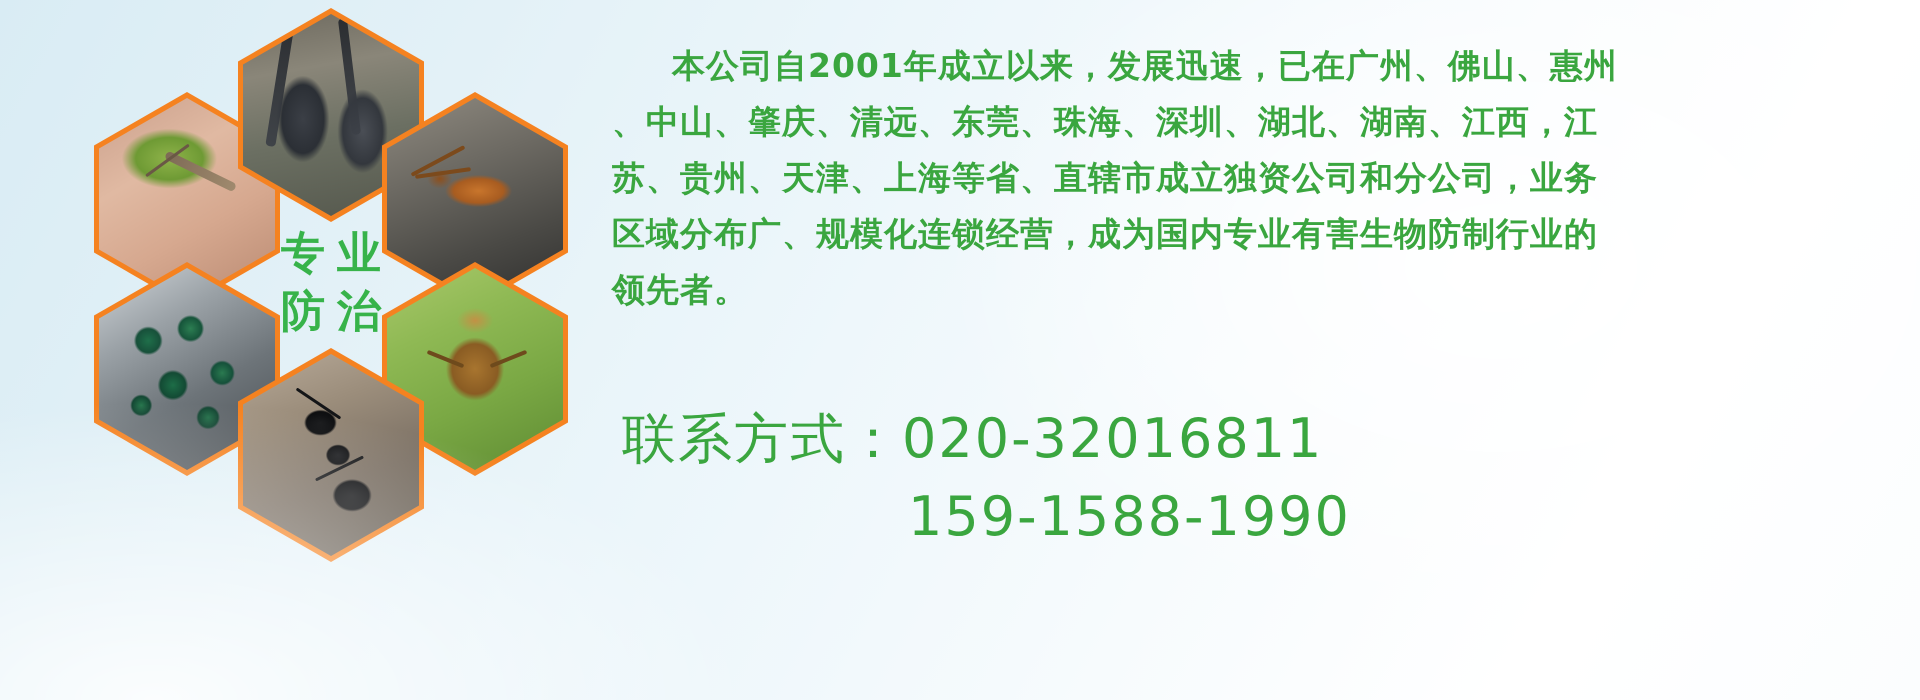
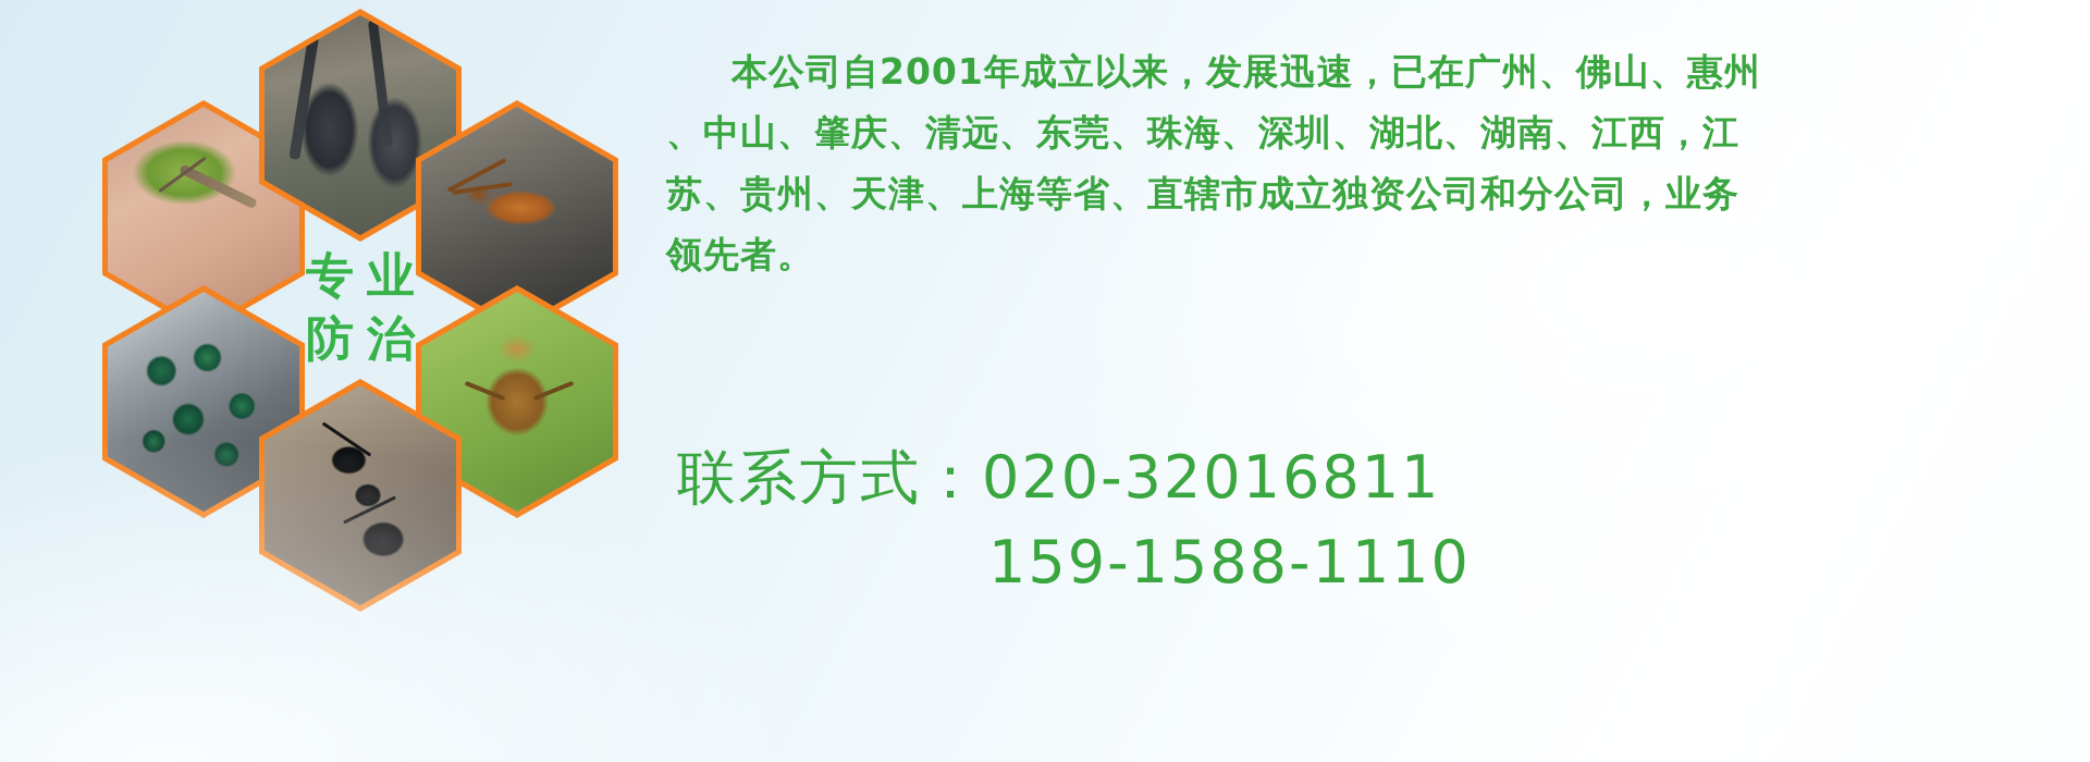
  专业
  防治
  本公司自2001年成立以来，发展迅速，已在广州、佛山、惠州
  、中山、肇庆、清远、东莞、珠海、深圳、湖北、湖南、江西，江
  苏、贵州、天津、上海等省、直辖市成立独资公司和分公司，业务
- 区域分布广、规模化连锁经营，成为国内专业有害生物防制行业的
  领先者。
  方式：020-32016811
- 159-1588-1990
+ 159-1588-1110
